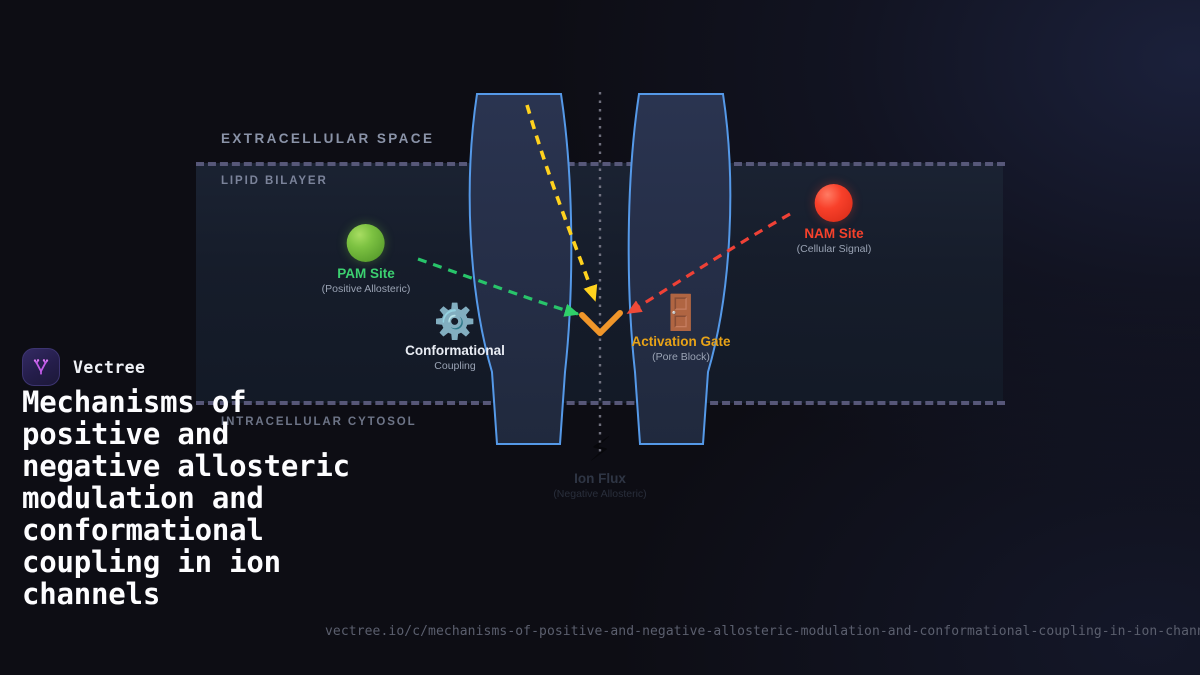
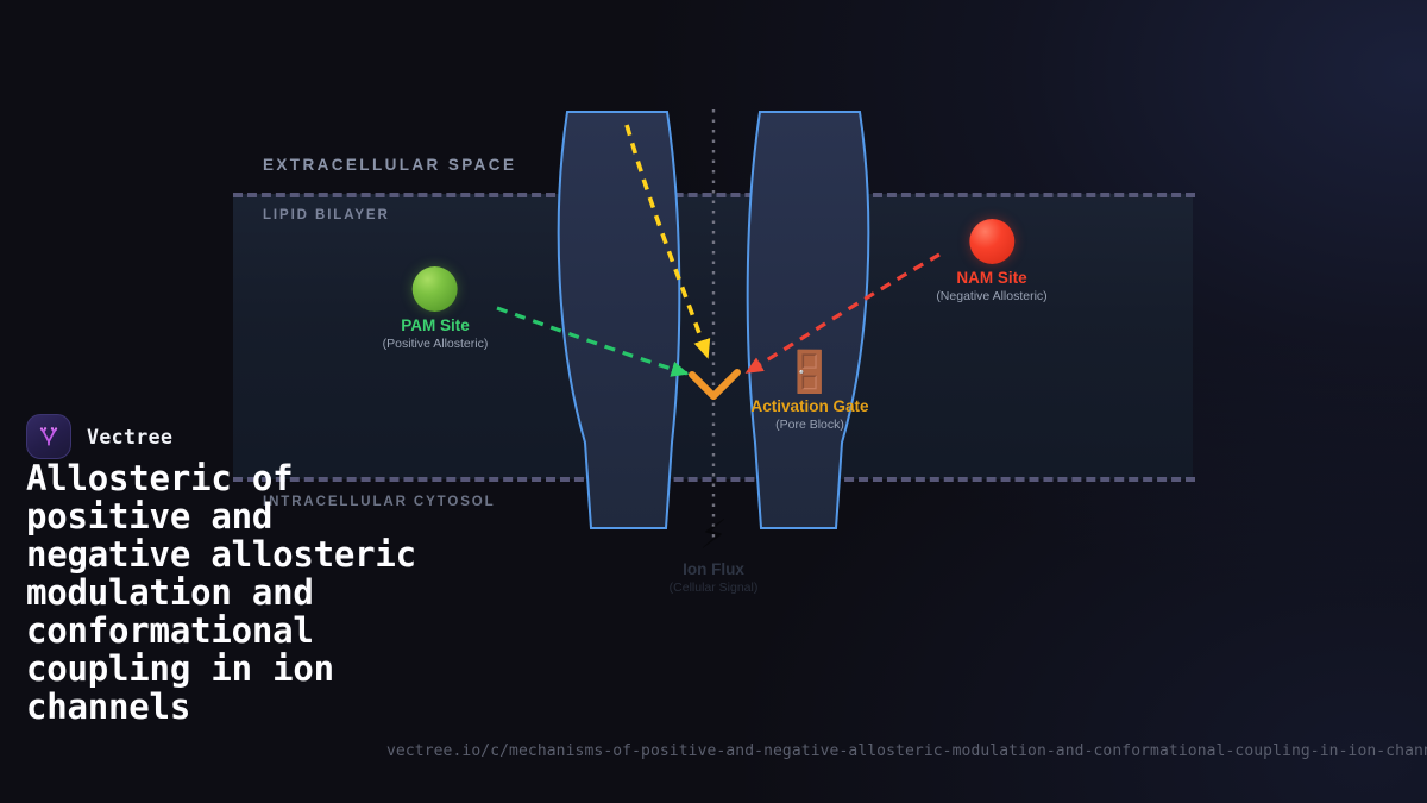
  EXTRACELLULAR SPACE
  LIPID BILAYER
  INTRACELLULAR CYTOSOL
  PAM Site
  (Positive Allosteric)
  NAM Site
- (Cellular Signal)
+ (Negative Allosteric)
- ⚙️
- Conformational
- Coupling
  🚪
  Activation Gate
  (Pore Block)
  ⚡
  Ion Flux
- (Negative Allosteric)
+ (Cellular Signal)
  Vectree
- Mechanisms of positive and negative allosteric modulation and conformational coupling in ion channels
+ Allosteric of positive and negative allosteric modulation and conformational coupling in ion channels
  vectree.io/c/mechanisms-of-positive-and-negative-allosteric-modulation-and-conformational-coupling-in-ion-chan
